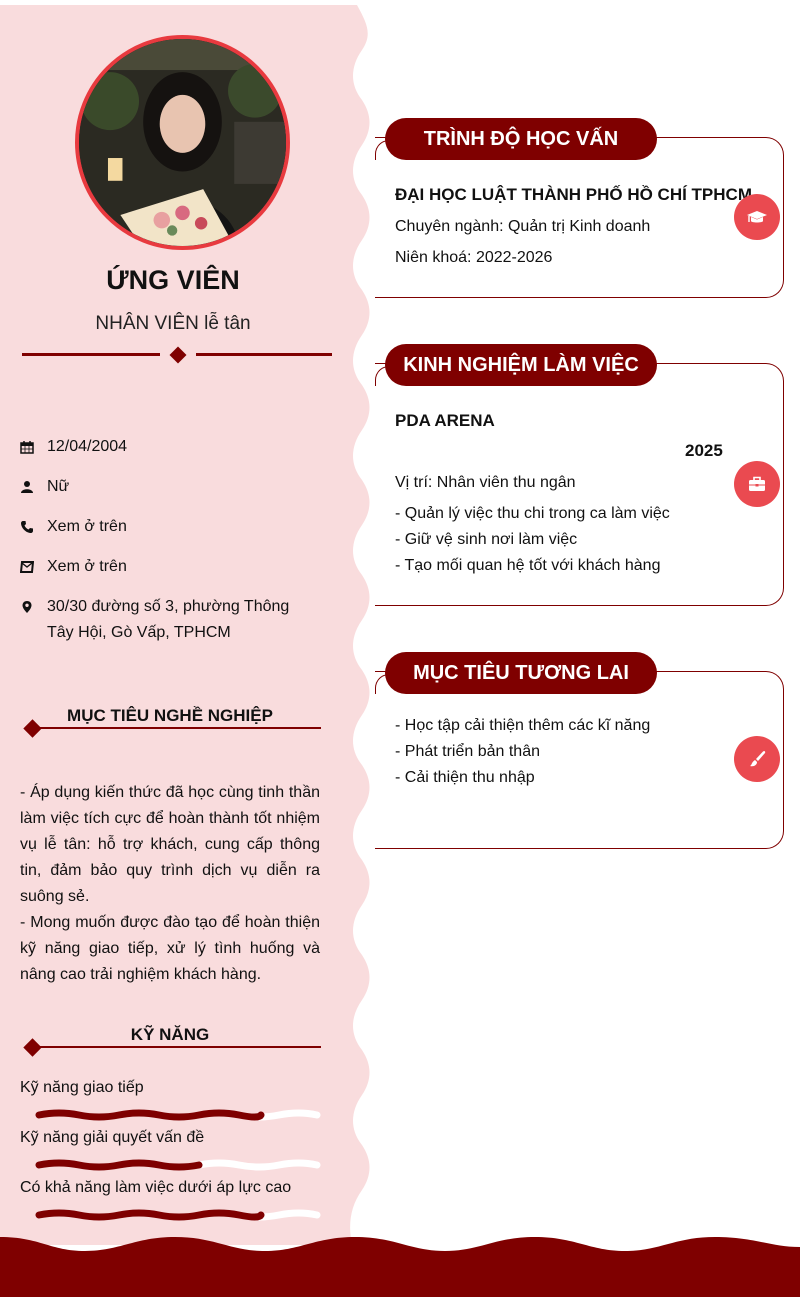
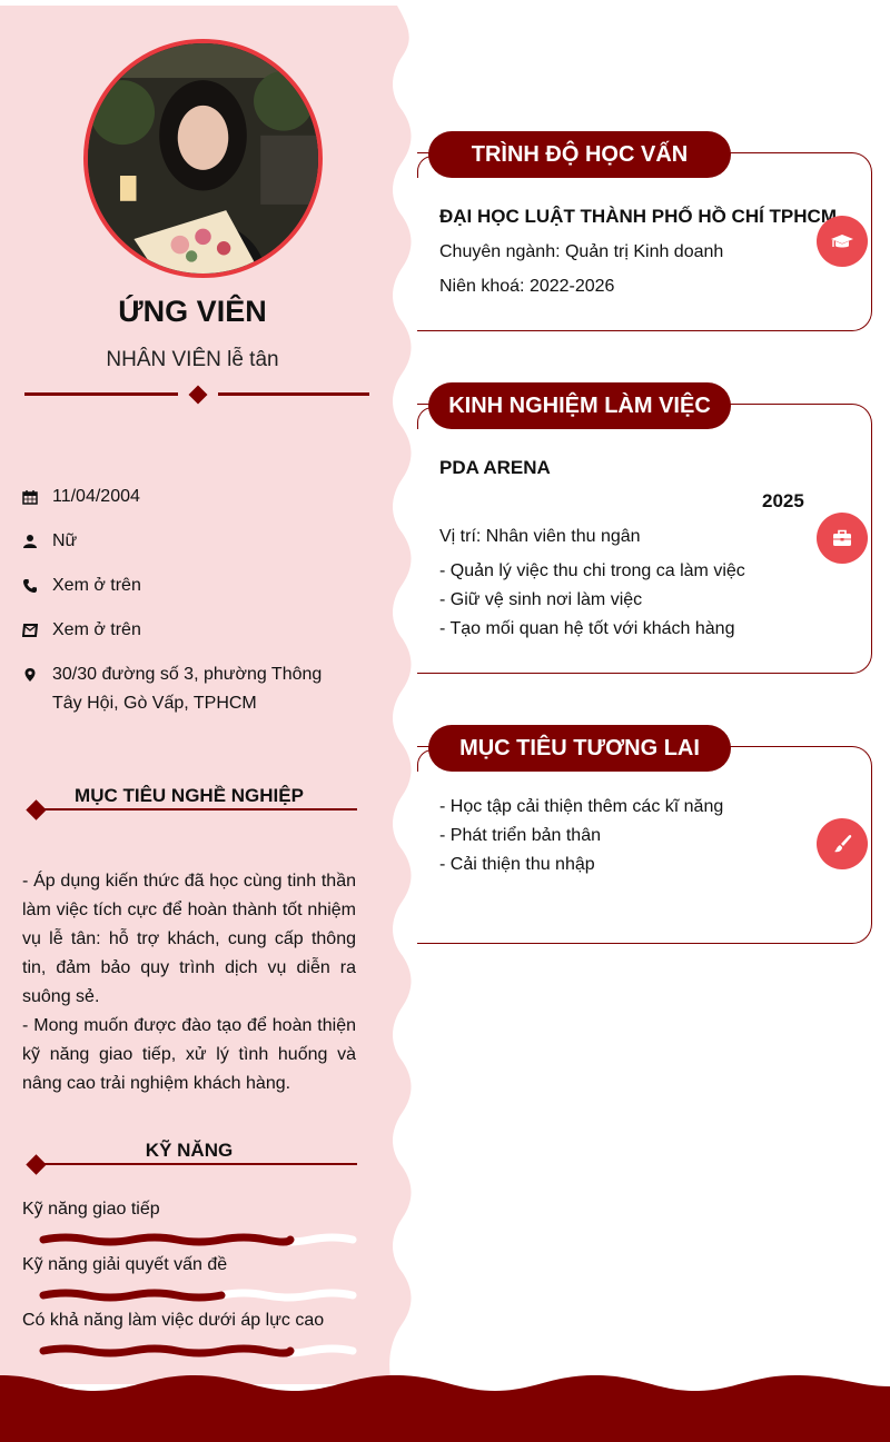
  ỨNG VIÊN
  NHÂN VIÊN lễ tân
- 12/04/2004
+ 11/04/2004
  Nữ
  Xem ở trên
  Xem ở trên
  30/30 đường số 3, phường Thông Tây Hội, Gò Vấp, TPHCM
  MỤC TIÊU NGHỀ NGHIỆP
  - Áp dụng kiến thức đã học cùng tinh thần làm việc tích cực để hoàn thành tốt nhiệm vụ lễ tân: hỗ trợ khách, cung cấp thông tin, đảm bảo quy trình dịch vụ diễn ra suông sẻ.
  - Mong muốn được đào tạo để hoàn thiện kỹ năng giao tiếp, xử lý tình huống và nâng cao trải nghiệm khách hàng.
  KỸ NĂNG
  Kỹ năng giao tiếp
  Kỹ năng giải quyết vấn đề
  Có khả năng làm việc dưới áp lực cao
  TRÌNH ĐỘ HỌC VẤN
  ĐẠI HỌC LUẬT THÀNH PHỐ HỒ CHÍ TPHCM
  Chuyên ngành: Quản trị Kinh doanh
  Niên khoá: 2022-2026
  KINH NGHIỆM LÀM VIỆC
  PDA ARENA
  2025
  Vị trí: Nhân viên thu ngân
  - Quản lý việc thu chi trong ca làm việc
  - Giữ vệ sinh nơi làm việc
  - Tạo mối quan hệ tốt với khách hàng
  MỤC TIÊU TƯƠNG LAI
  - Học tập cải thiện thêm các kĩ năng
  - Phát triển bản thân
  - Cải thiện thu nhập
